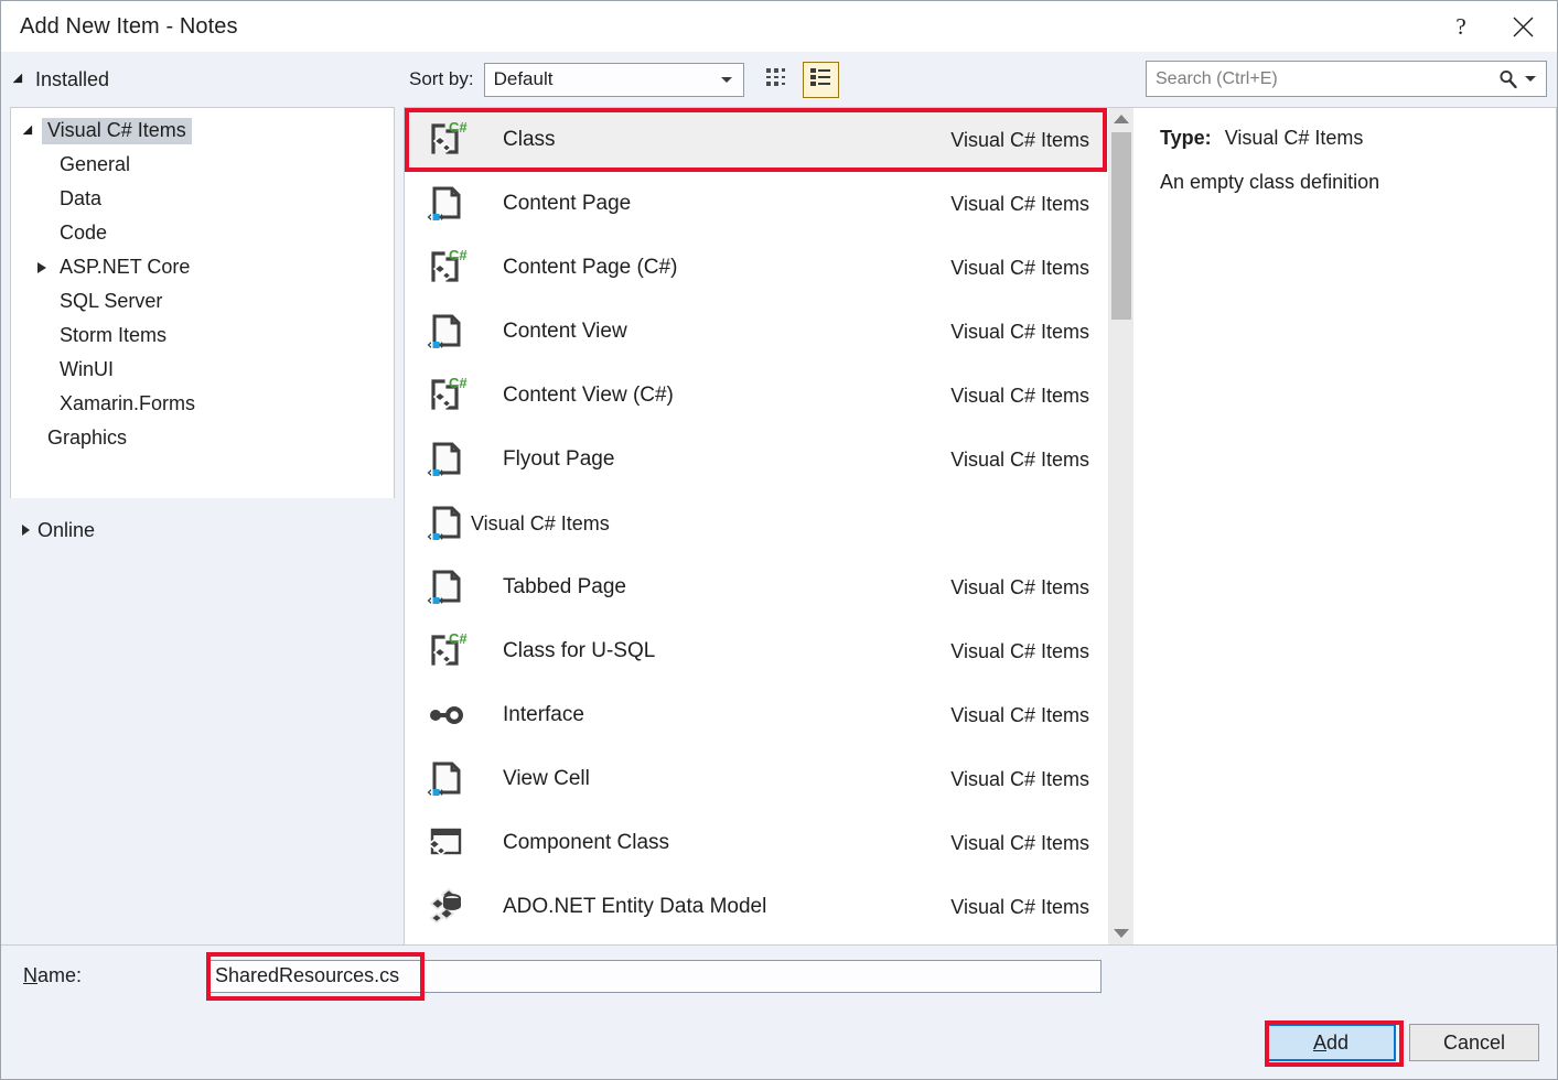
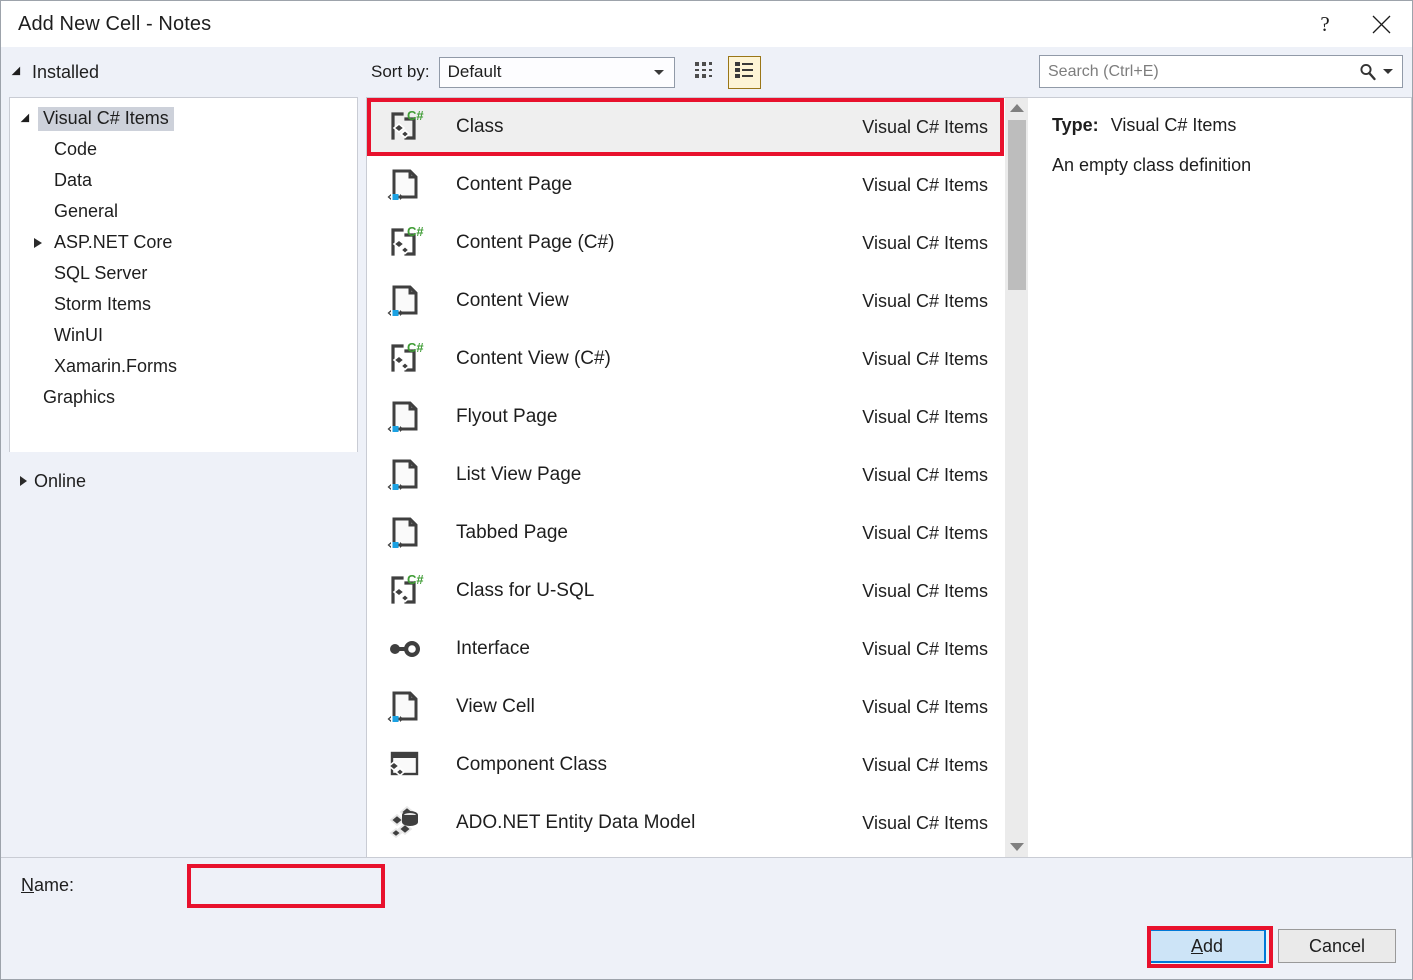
- Add New Item - Notes
+ Add New Cell - Notes
  ?
  Installed
  Sort by:
  Default
  Search (Ctrl+E)
  Visual C# Items
- General
+ Code
  Data
- Code
+ General
  ASP.NET Core
  SQL Server
  Storm Items
  WinUI
  Xamarin.Forms
  Graphics
  Online
  C#
  Class
  Visual C# Items
  Content Page
  Visual C# Items
  C#
  Content Page (C#)
  Visual C# Items
  Content View
  Visual C# Items
  C#
  Content View (C#)
  Visual C# Items
  Flyout Page
  Visual C# Items
+ List View Page
  Visual C# Items
  Tabbed Page
  Visual C# Items
  C#
  Class for U-SQL
  Visual C# Items
  Interface
  Visual C# Items
  View Cell
  Visual C# Items
  Component Class
  Visual C# Items
  ADO.NET Entity Data Model
  Visual C# Items
  Type: Visual C# Items
  An empty class definition
  Name:
- SharedResources.cs
  A
  dd
  Cancel
